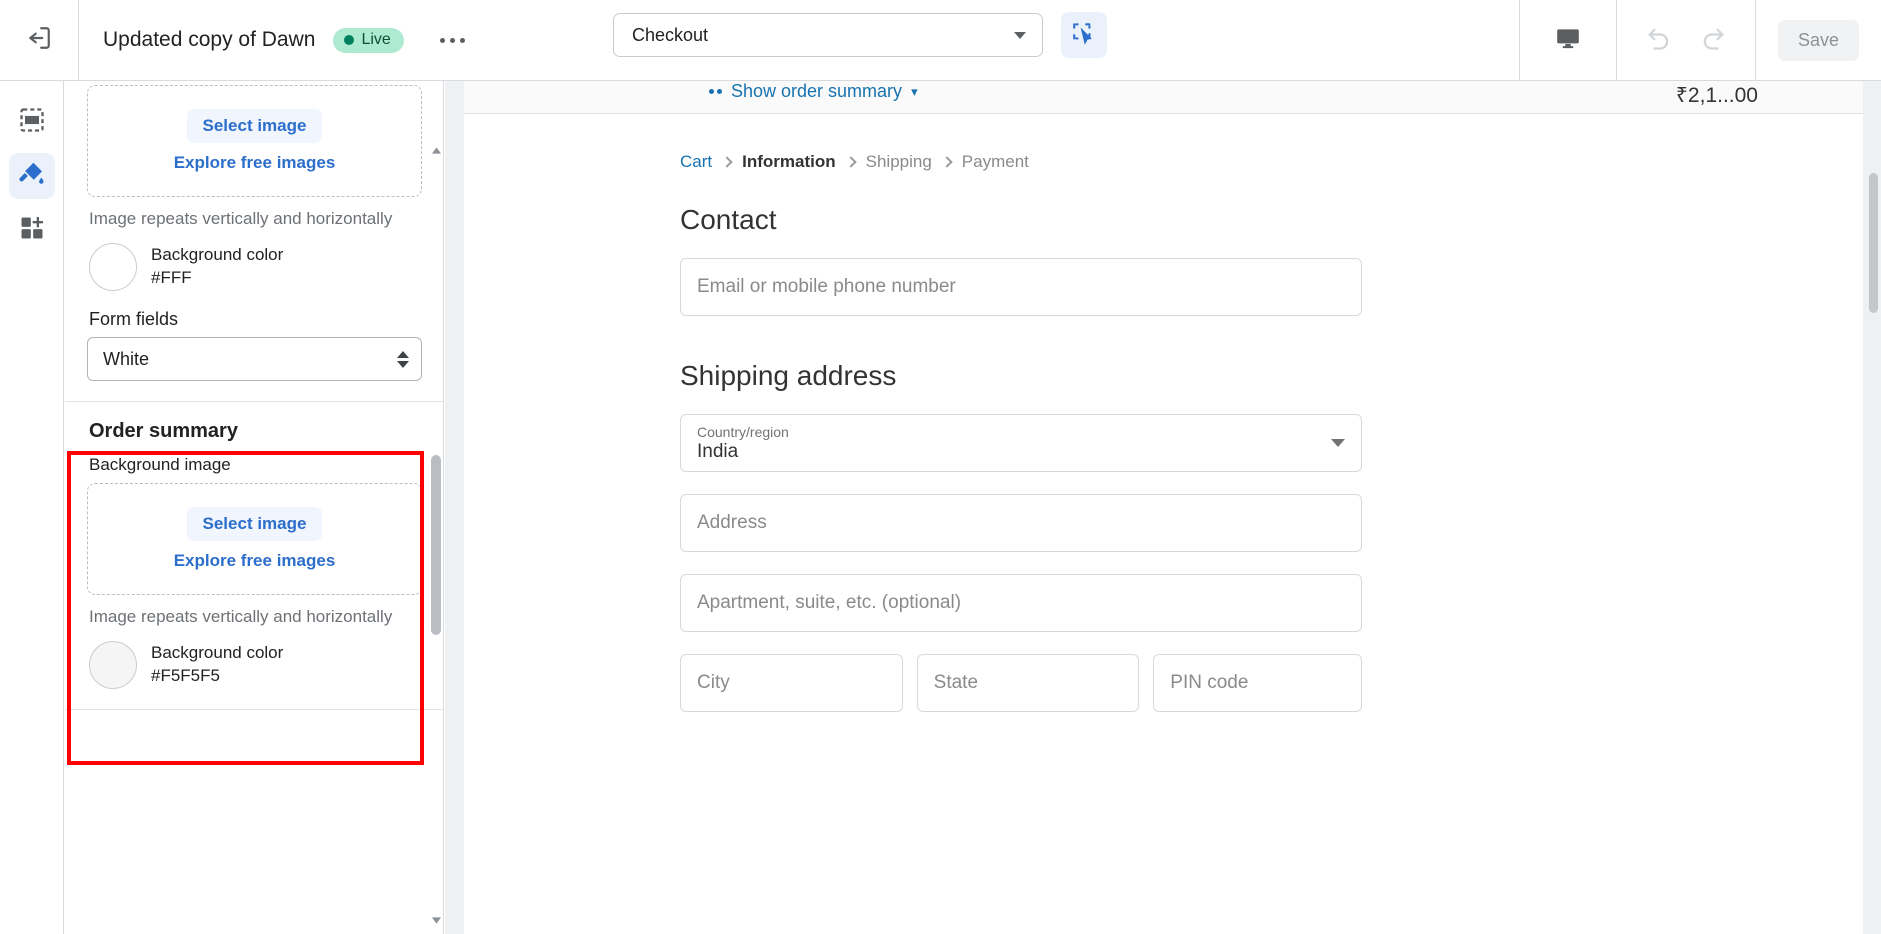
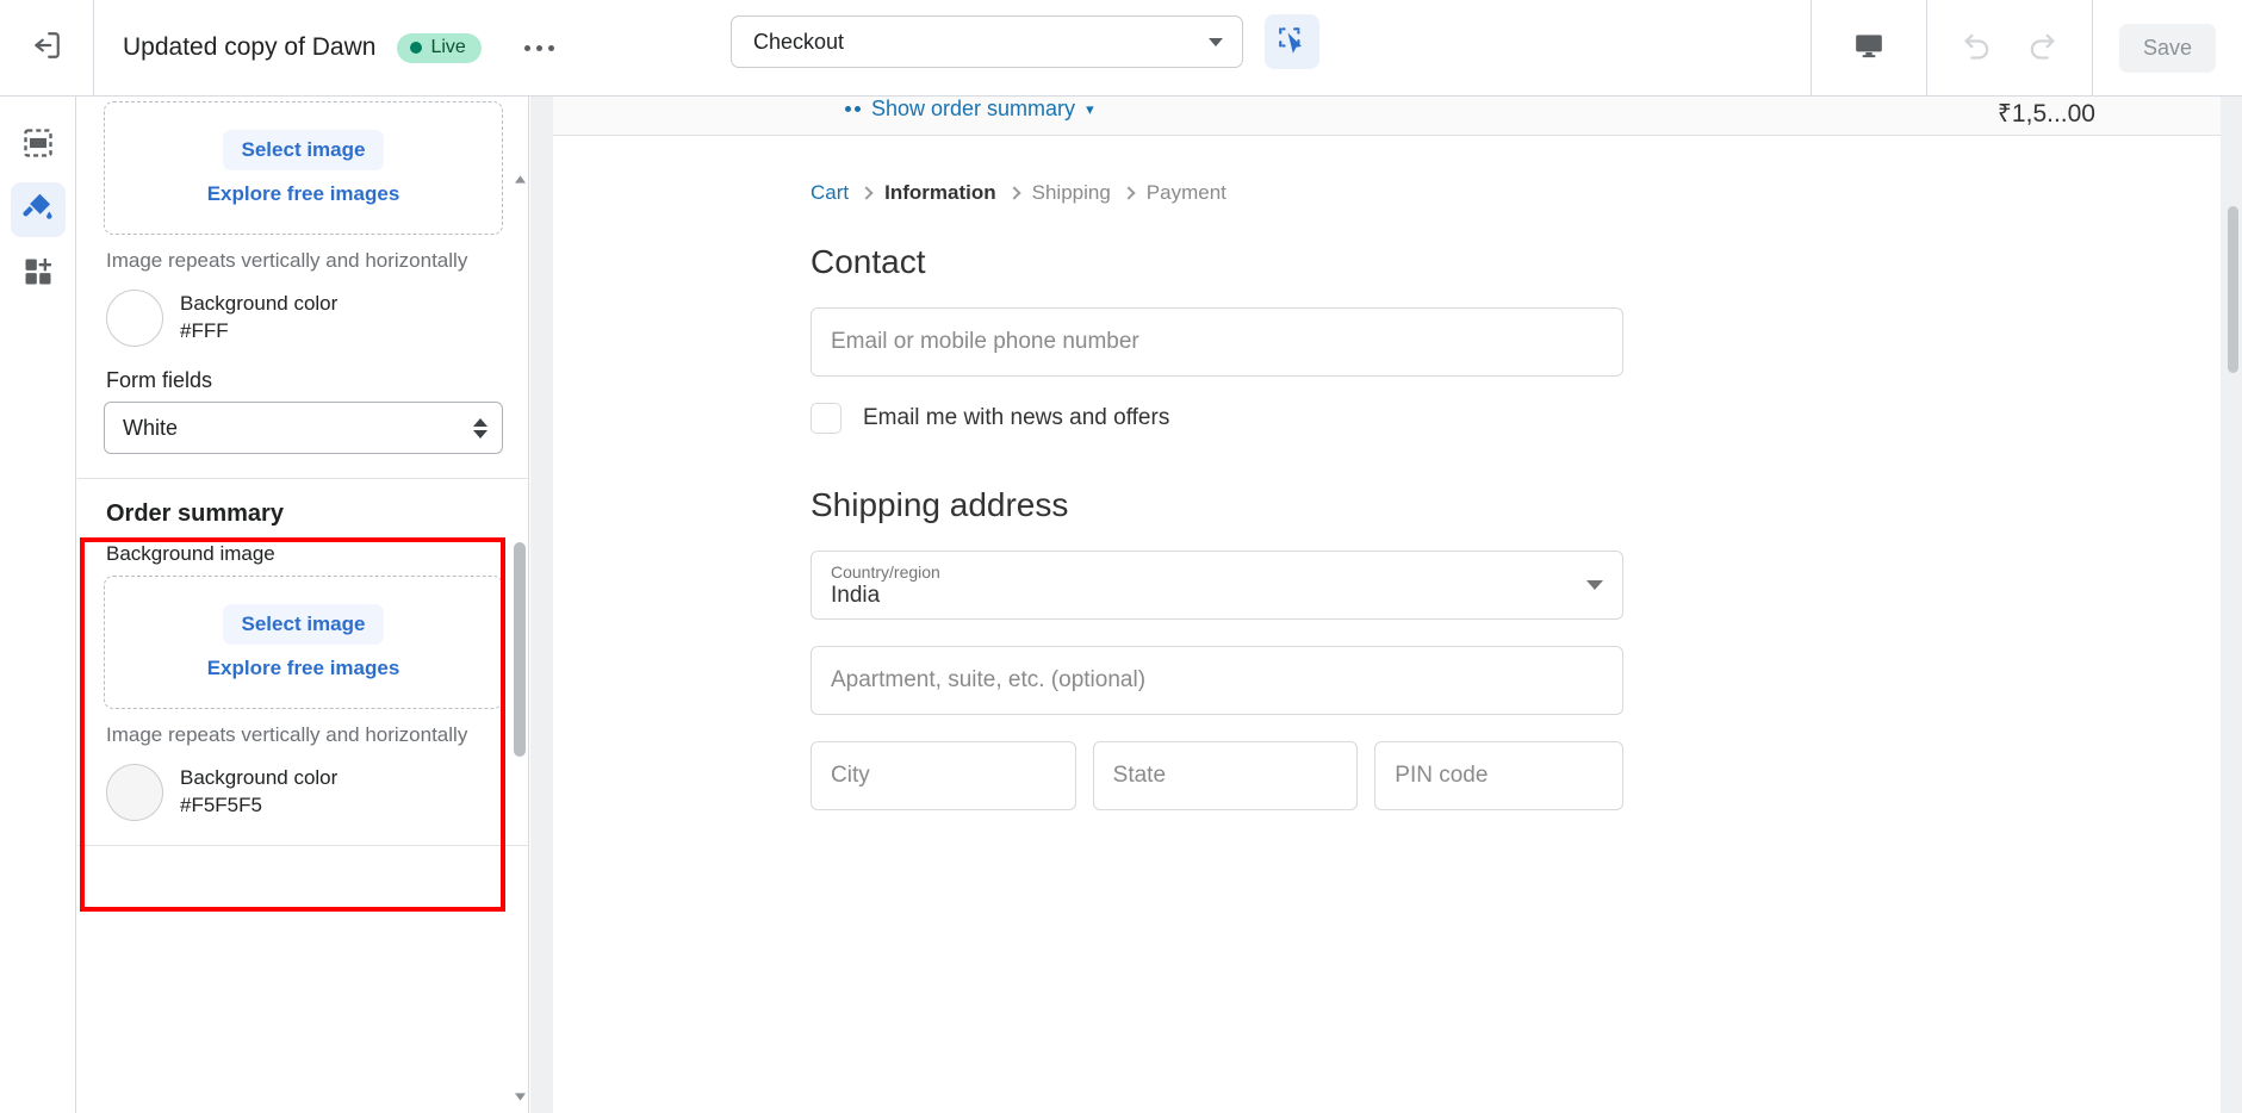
  Updated copy of Dawn
  Live
  Checkout
  Save
  Select image
  Explore free images
  Image repeats vertically and horizontally
  Background color
  #FFF
  Form fields
  White
  Order summary
  Background image
  Select image
  Explore free images
  Image repeats vertically and horizontally
  Background color
  #F5F5F5
  Show order summary
  ▾
- ₹2,1...00
+ ₹1,5...00
  Cart
  Information
  Shipping
  Payment
  Contact
  Email or mobile phone number
+ Email me with news and offers
  Shipping address
  Country/region
  India
- Address
  Apartment, suite, etc. (optional)
  City
  State
  PIN code
